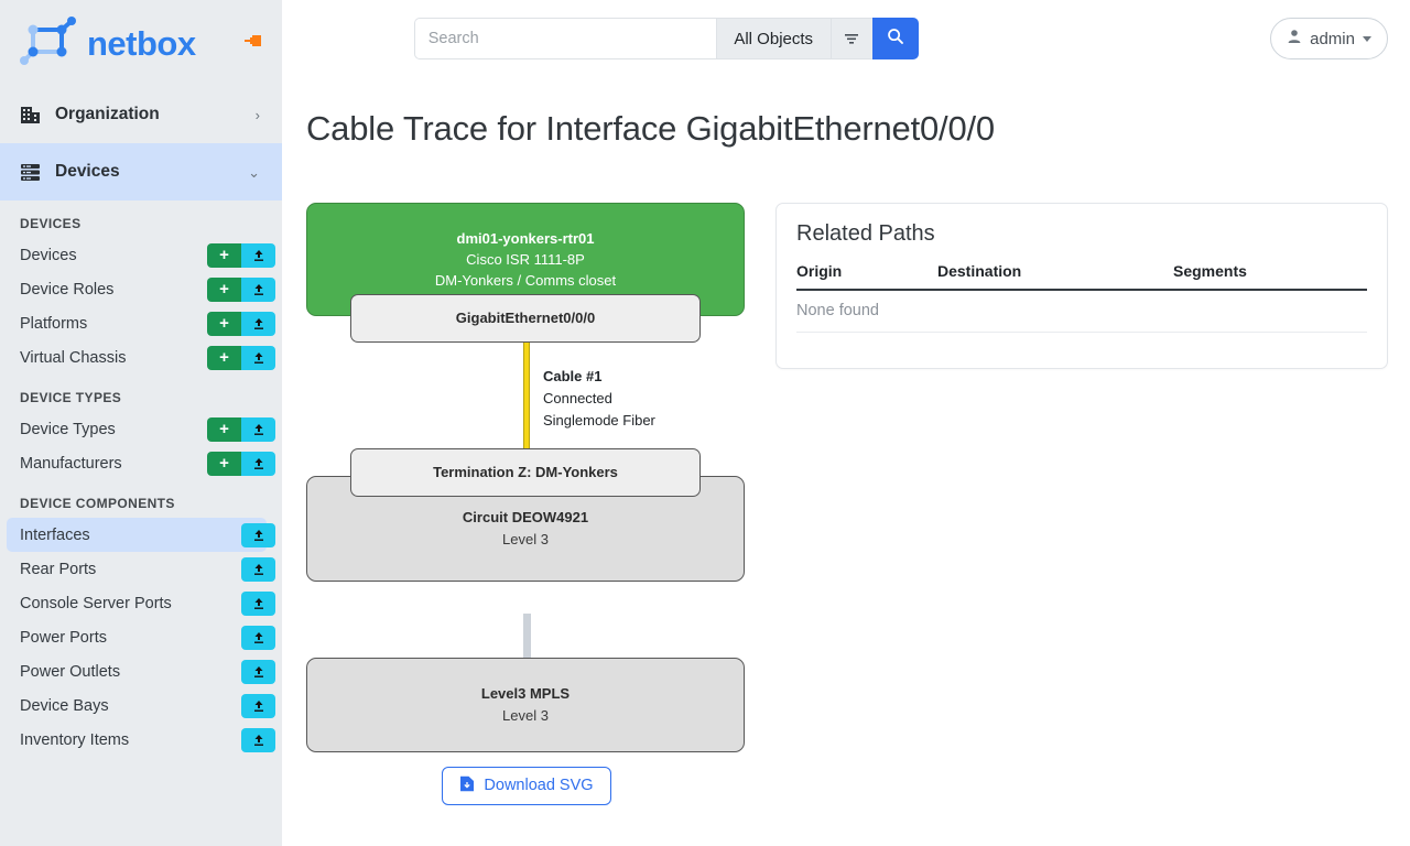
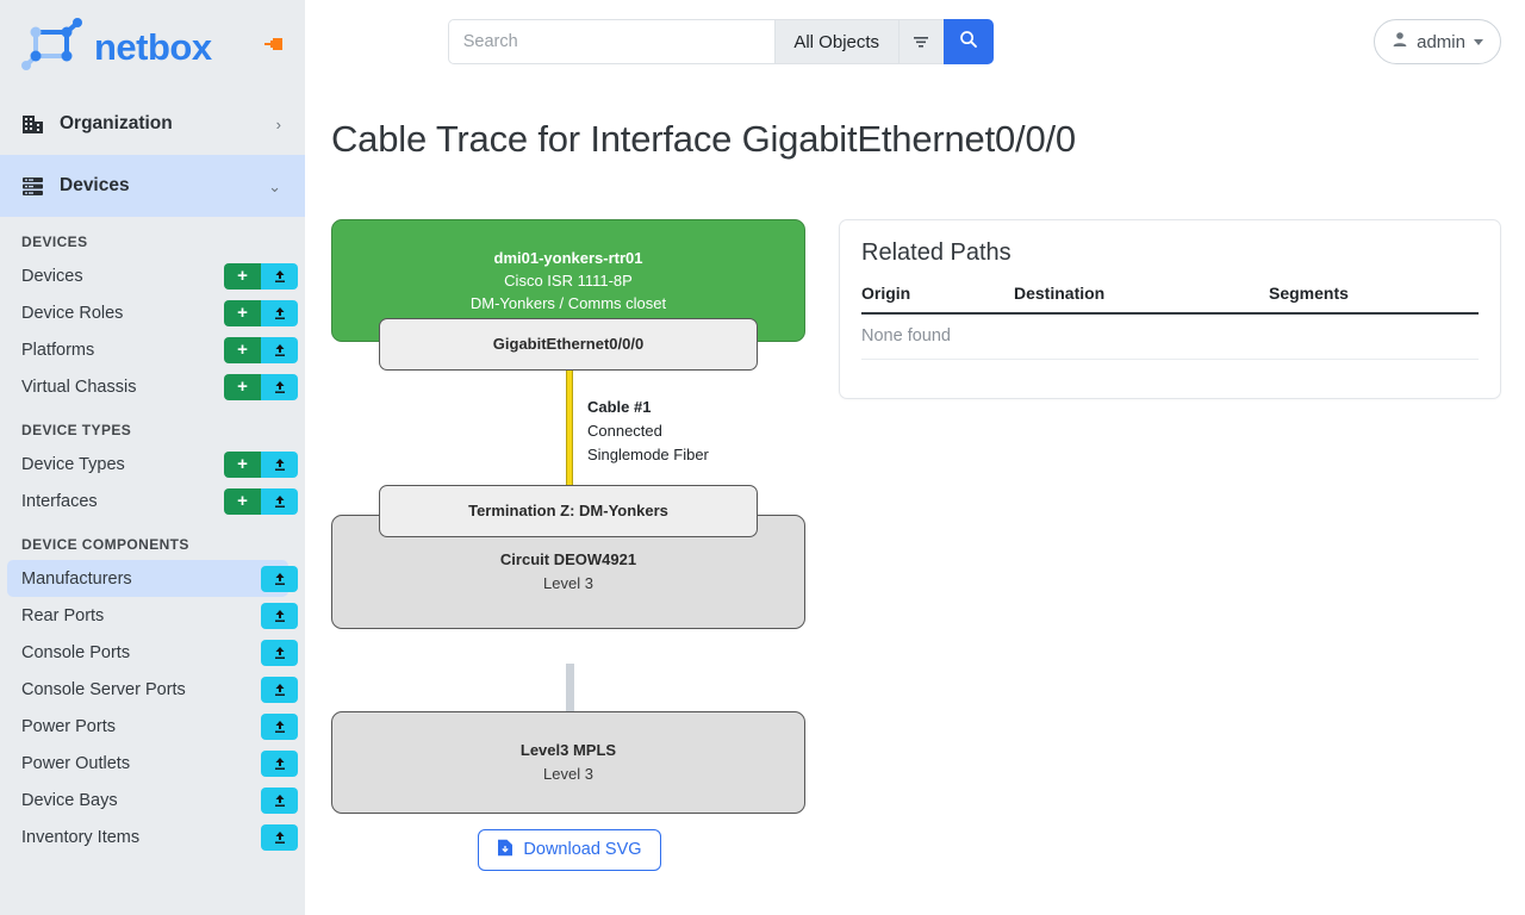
  netbox
  Organization
  ›
  Devices
  ⌄
  DEVICES
  Devices
  +
  Device Roles
  +
  Platforms
  +
  Virtual Chassis
  +
  DEVICE TYPES
  Device Types
  +
- Manufacturers
+ Interfaces
  +
  DEVICE COMPONENTS
- Interfaces
+ Manufacturers
  Rear Ports
+ Console Ports
  Console Server Ports
  Power Ports
  Power Outlets
  Device Bays
  Inventory Items
  Search
  All Objects
  admin
  Cable Trace for Interface GigabitEthernet0/0/0
  dmi01-yonkers-rtr01
  Cisco ISR 1111-8P
  DM-Yonkers / Comms closet
  GigabitEthernet0/0/0
  Cable #1
  Connected
  Singlemode Fiber
  Circuit DEOW4921
  Level 3
  Termination Z: DM-Yonkers
  Level3 MPLS
  Level 3
  Download SVG
  Related Paths
  Origin	Destination	Segments
  None found
